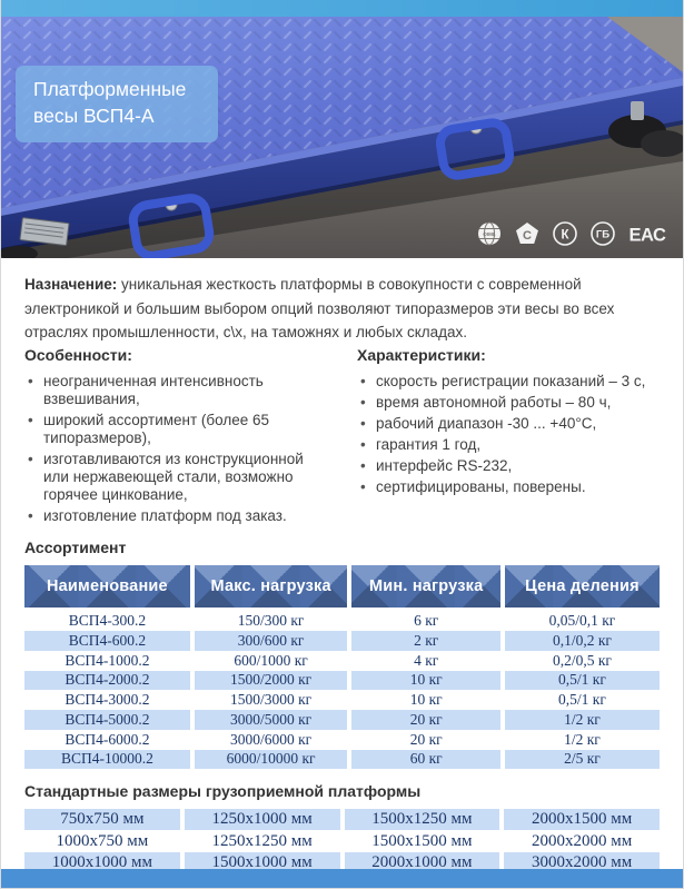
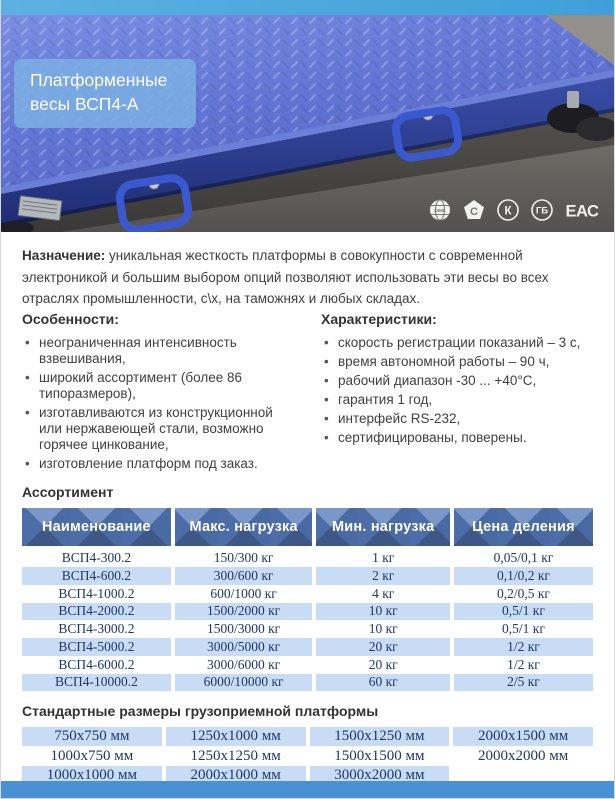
  Платформенные
  весы ВСП4-А
  С
  К
  ГБ
  ЕАС
- Назначение: уникальная жесткость платформы в совокупности с современной электроникой и большим выбором опций позволяют типоразмеров эти весы во всех отраслях промышленности, с\х, на таможнях и любых складах.
+ Назначение: уникальная жесткость платформы в совокупности с современной электроникой и большим выбором опций позволяют использовать эти весы во всех отраслях промышленности, с\х, на таможнях и любых складах.
  Особенности:
  неограниченная интенсивность взвешивания,
- широкий ассортимент (более 65 типоразмеров),
+ широкий ассортимент (более 86 типоразмеров),
  изготавливаются из конструкционной или нержавеющей стали, возможно горячее цинкование,
  изготовление платформ под заказ.
  Характеристики:
  скорость регистрации показаний – 3 с,
- время автономной работы – 80 ч,
+ время автономной работы – 90 ч,
  рабочий диапазон -30 ... +40°С,
  гарантия 1 год,
  интерфейс RS-232,
  сертифицированы, поверены.
  Ассортимент
  Наименование
  Макс. нагрузка
  Мин. нагрузка
  Цена деления
  ВСП4-300.2
  150/300 кг
- 6 кг
+ 1 кг
  0,05/0,1 кг
  ВСП4-600.2
  300/600 кг
  2 кг
  0,1/0,2 кг
  ВСП4-1000.2
  600/1000 кг
  4 кг
  0,2/0,5 кг
  ВСП4-2000.2
  1500/2000 кг
  10 кг
  0,5/1 кг
  ВСП4-3000.2
  1500/3000 кг
  10 кг
  0,5/1 кг
  ВСП4-5000.2
  3000/5000 кг
  20 кг
  1/2 кг
  ВСП4-6000.2
  3000/6000 кг
  20 кг
  1/2 кг
  ВСП4-10000.2
  6000/10000 кг
  60 кг
  2/5 кг
  Стандартные размеры грузоприемной платформы
  750х750 мм
  1250х1000 мм
  1500х1250 мм
  2000х1500 мм
  1000х750 мм
  1250х1250 мм
  1500х1500 мм
  2000х2000 мм
  1000х1000 мм
- 1500х1000 мм
  2000х1000 мм
  3000х2000 мм
